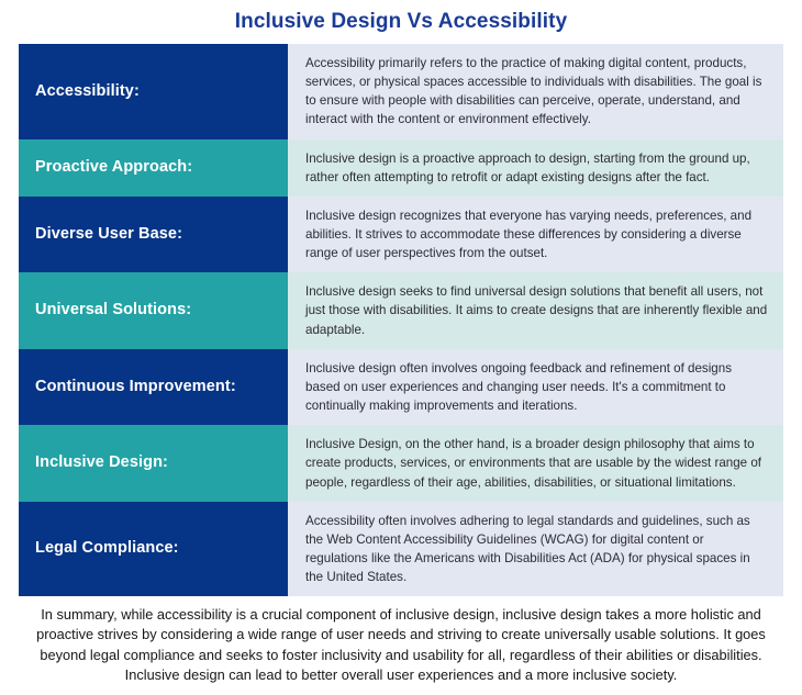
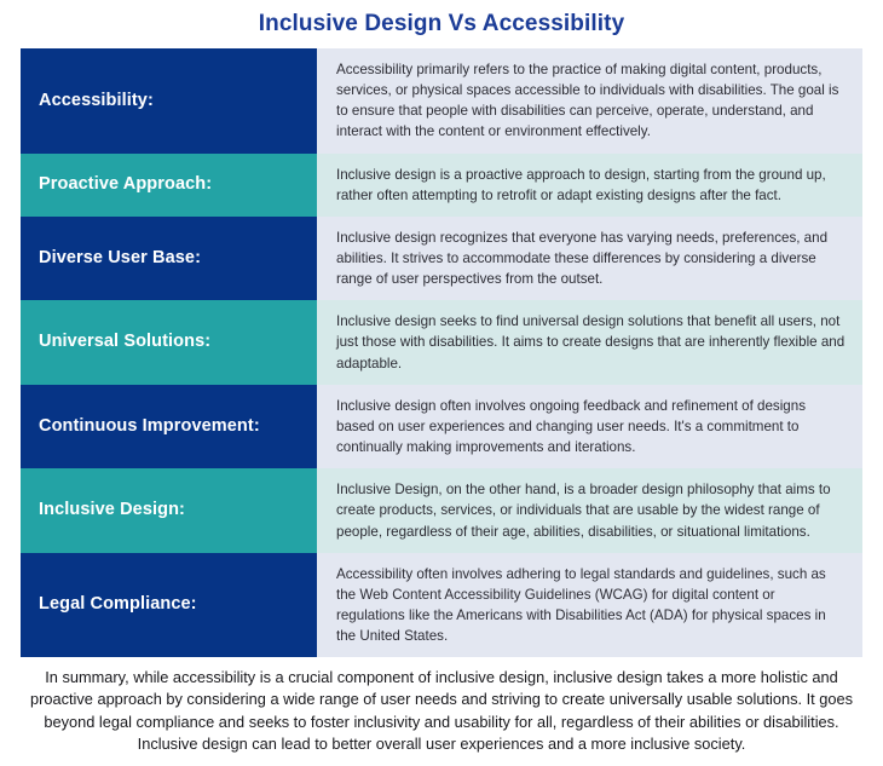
  Inclusive Design Vs Accessibility
  Accessibility:
- Accessibility primarily refers to the practice of making digital content, products, services, or physical spaces accessible to individuals with disabilities. The goal is to ensure with people with disabilities can perceive, operate, understand, and interact with the content or environment effectively.
+ Accessibility primarily refers to the practice of making digital content, products, services, or physical spaces accessible to individuals with disabilities. The goal is to ensure that people with disabilities can perceive, operate, understand, and interact with the content or environment effectively.
  Proactive Approach:
  Inclusive design is a proactive approach to design, starting from the ground up, rather often attempting to retrofit or adapt existing designs after the fact.
  Diverse User Base:
  Inclusive design recognizes that everyone has varying needs, preferences, and abilities. It strives to accommodate these differences by considering a diverse range of user perspectives from the outset.
  Universal Solutions:
  Inclusive design seeks to find universal design solutions that benefit all users, not just those with disabilities. It aims to create designs that are inherently flexible and adaptable.
  Continuous Improvement:
  Inclusive design often involves ongoing feedback and refinement of designs based on user experiences and changing user needs. It's a commitment to continually making improvements and iterations.
  Inclusive Design:
- Inclusive Design, on the other hand, is a broader design philosophy that aims to create products, services, or environments that are usable by the widest range of people, regardless of their age, abilities, disabilities, or situational limitations.
+ Inclusive Design, on the other hand, is a broader design philosophy that aims to create products, services, or individuals that are usable by the widest range of people, regardless of their age, abilities, disabilities, or situational limitations.
  Legal Compliance:
  Accessibility often involves adhering to legal standards and guidelines, such as the Web Content Accessibility Guidelines (WCAG) for digital content or regulations like the Americans with Disabilities Act (ADA) for physical spaces in the United States.
- In summary, while accessibility is a crucial component of inclusive design, inclusive design takes a more holistic and proactive strives by considering a wide range of user needs and striving to create universally usable solutions. It goes beyond legal compliance and seeks to foster inclusivity and usability for all, regardless of their abilities or disabilities. Inclusive design can lead to better overall user experiences and a more inclusive society.
+ In summary, while accessibility is a crucial component of inclusive design, inclusive design takes a more holistic and proactive approach by considering a wide range of user needs and striving to create universally usable solutions. It goes beyond legal compliance and seeks to foster inclusivity and usability for all, regardless of their abilities or disabilities. Inclusive design can lead to better overall user experiences and a more inclusive society.
